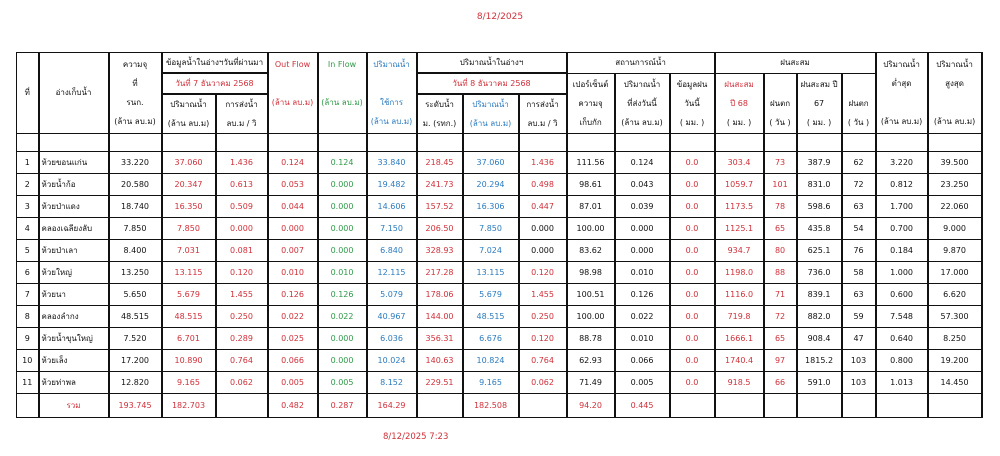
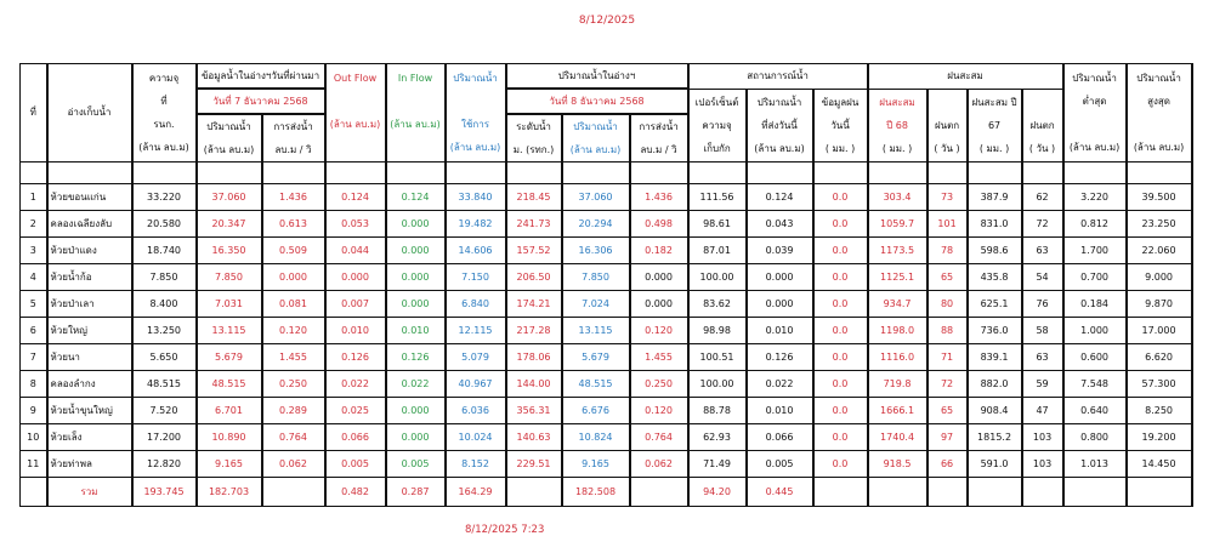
  8/12/2025
  ที่	อ่างเก็บน้ำ	ความจุที่รนก.(ล้าน ลบ.ม)	ข้อมูลน้ำในอ่างฯวันที่ผ่านมา	Out Flow (ล้าน ลบ.ม)	In Flow (ล้าน ลบ.ม)	ปริมาณน้ำ ใช้การ(ล้าน ลบ.ม)	ปริมาณน้ำในอ่างฯ	สถานการณ์น้ำ	ฝนสะสม	ปริมาณน้ำต่ำสุด (ล้าน ลบ.ม)	ปริมาณน้ำสูงสุด (ล้าน ลบ.ม)
  วันที่ 7 ธันวาคม 2568	วันที่ 8 ธันวาคม 2568	เปอร์เซ็นต์ความจุเก็บกัก	ปริมาณน้ำที่ส่งวันนี้(ล้าน ลบ.ม)	ข้อมูลฝนวันนี้( มม. )	ฝนสะสมปี 68( มม. )	ฝนตก( วัน )	ฝนสะสม ปี67( มม. )	ฝนตก( วัน )
  ปริมาณน้ำ(ล้าน ลบ.ม)	การส่งน้ำลบ.ม / วิ	ระดับน้ำม. (รทก.)	ปริมาณน้ำ(ล้าน ลบ.ม)	การส่งน้ำลบ.ม / วิ
  1	ห้วยขอนแก่น	33.220	37.060	1.436	0.124	0.124	33.840	218.45	37.060	1.436	111.56	0.124	0.0	303.4	73	387.9	62	3.220	39.500
- 2	ห้วยน้ำก้อ	20.580	20.347	0.613	0.053	0.000	19.482	241.73	20.294	0.498	98.61	0.043	0.0	1059.7	101	831.0	72	0.812	23.250
+ 2	คลองเฉลียงลับ	20.580	20.347	0.613	0.053	0.000	19.482	241.73	20.294	0.498	98.61	0.043	0.0	1059.7	101	831.0	72	0.812	23.250
- 3	ห้วยป่าแดง	18.740	16.350	0.509	0.044	0.000	14.606	157.52	16.306	0.447	87.01	0.039	0.0	1173.5	78	598.6	63	1.700	22.060
+ 3	ห้วยป่าแดง	18.740	16.350	0.509	0.044	0.000	14.606	157.52	16.306	0.182	87.01	0.039	0.0	1173.5	78	598.6	63	1.700	22.060
- 4	คลองเฉลียงลับ	7.850	7.850	0.000	0.000	0.000	7.150	206.50	7.850	0.000	100.00	0.000	0.0	1125.1	65	435.8	54	0.700	9.000
+ 4	ห้วยน้ำก้อ	7.850	7.850	0.000	0.000	0.000	7.150	206.50	7.850	0.000	100.00	0.000	0.0	1125.1	65	435.8	54	0.700	9.000
- 5	ห้วยป่าเลา	8.400	7.031	0.081	0.007	0.000	6.840	328.93	7.024	0.000	83.62	0.000	0.0	934.7	80	625.1	76	0.184	9.870
+ 5	ห้วยป่าเลา	8.400	7.031	0.081	0.007	0.000	6.840	174.21	7.024	0.000	83.62	0.000	0.0	934.7	80	625.1	76	0.184	9.870
  6	ห้วยใหญ่	13.250	13.115	0.120	0.010	0.010	12.115	217.28	13.115	0.120	98.98	0.010	0.0	1198.0	88	736.0	58	1.000	17.000
  7	ห้วยนา	5.650	5.679	1.455	0.126	0.126	5.079	178.06	5.679	1.455	100.51	0.126	0.0	1116.0	71	839.1	63	0.600	6.620
  8	คลองลำกง	48.515	48.515	0.250	0.022	0.022	40.967	144.00	48.515	0.250	100.00	0.022	0.0	719.8	72	882.0	59	7.548	57.300
  9	ห้วยน้ำขุนใหญ่	7.520	6.701	0.289	0.025	0.000	6.036	356.31	6.676	0.120	88.78	0.010	0.0	1666.1	65	908.4	47	0.640	8.250
  10	ห้วยเล็ง	17.200	10.890	0.764	0.066	0.000	10.024	140.63	10.824	0.764	62.93	0.066	0.0	1740.4	97	1815.2	103	0.800	19.200
  11	ห้วยท่าพล	12.820	9.165	0.062	0.005	0.005	8.152	229.51	9.165	0.062	71.49	0.005	0.0	918.5	66	591.0	103	1.013	14.450
  	รวม	193.745	182.703		0.482	0.287	164.29		182.508		94.20	0.445
  8/12/2025 7:23
